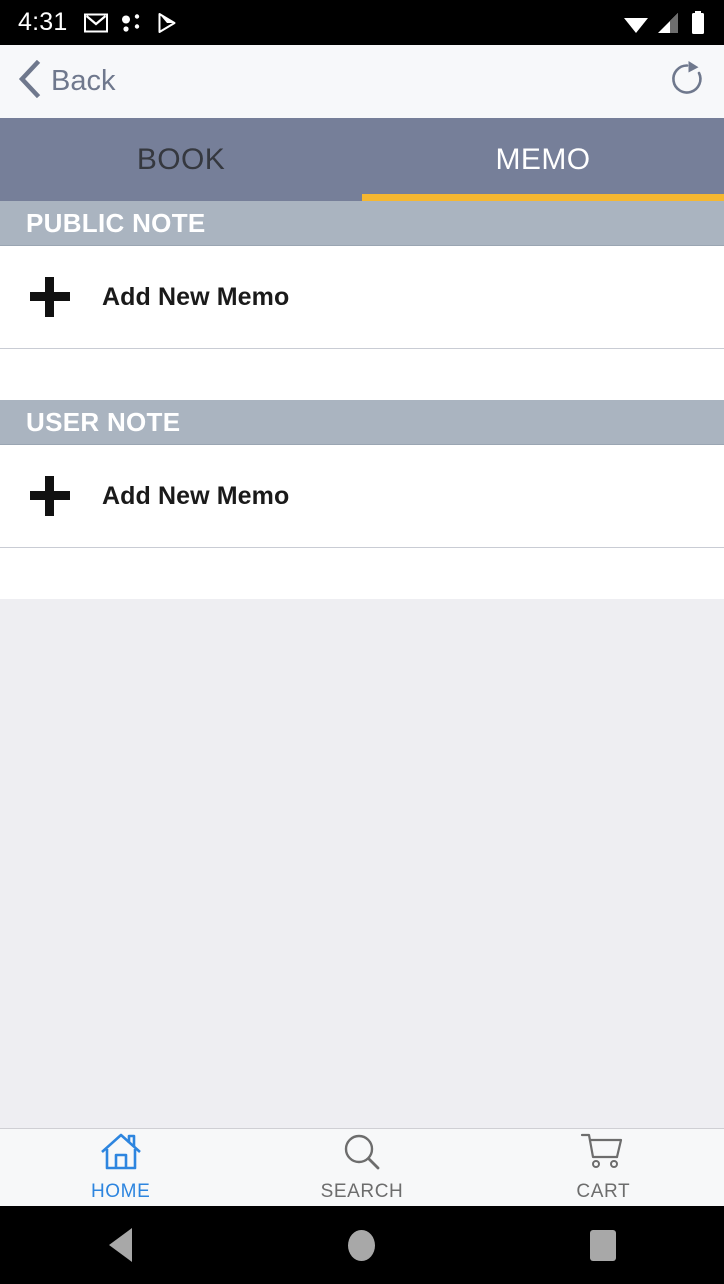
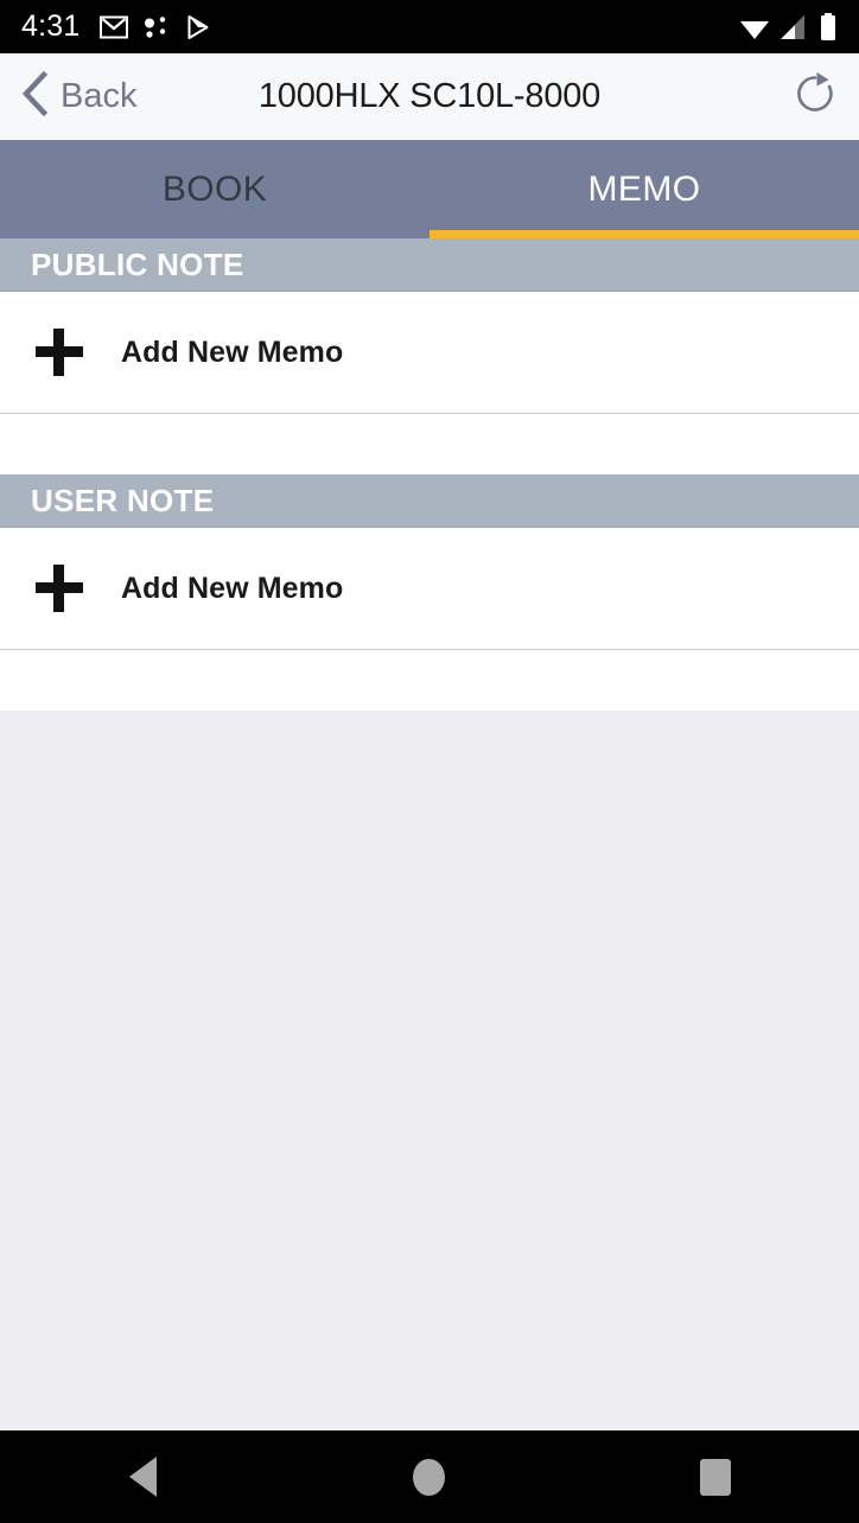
  4:31
  Back
+ 1000HLX SC10L-8000
  BOOK
  MEMO
  PUBLIC NOTE
  Add New Memo
  USER NOTE
  Add New Memo
- HOME
- SEARCH
- CART
